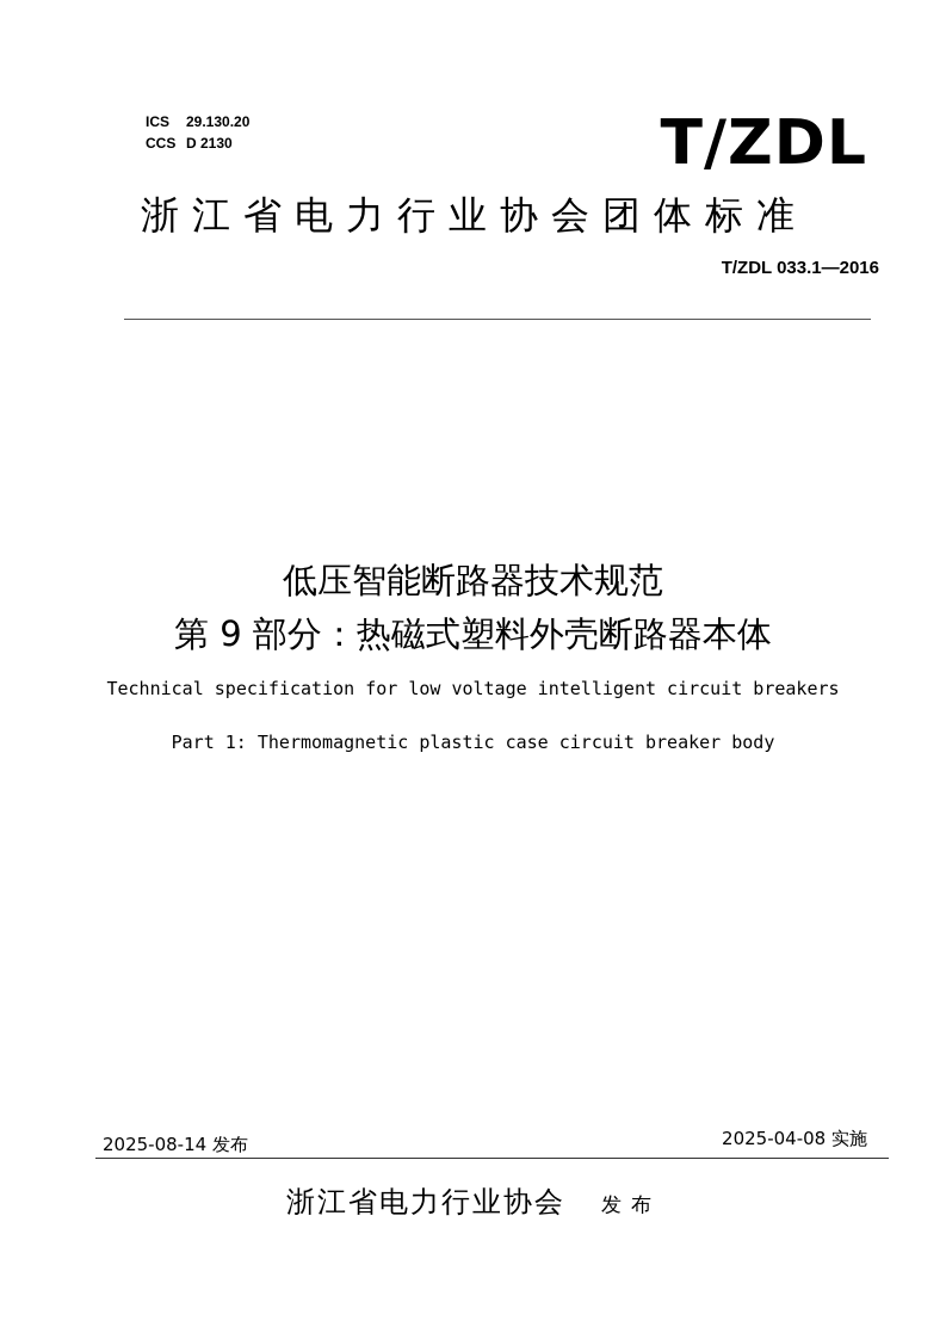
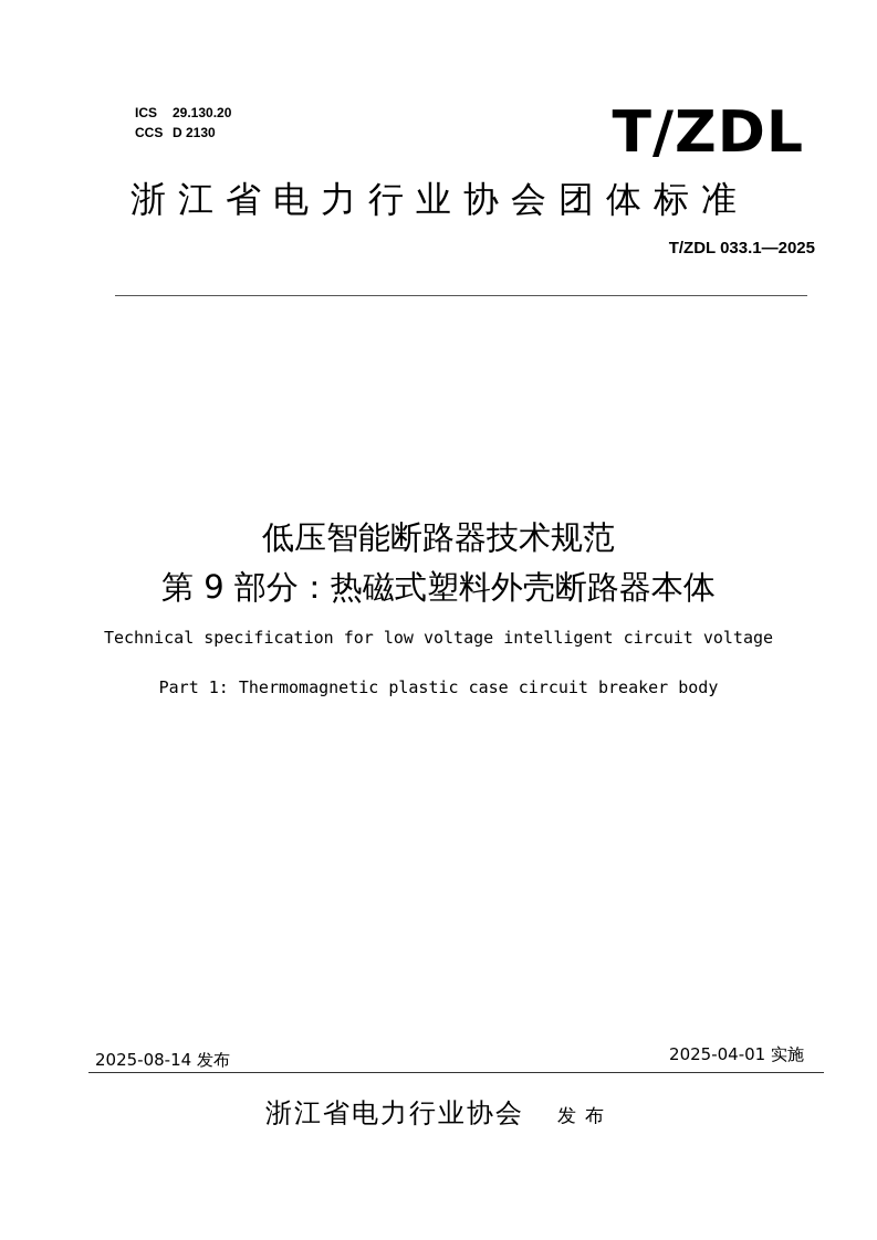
  ICS 29.130.20
  CCS D 2130
  T/ZDL
  浙江省电力行业协会团体标准
- T/ZDL 033.1—2016
+ T/ZDL 033.1—2025
  低压智能断路器技术规范
  第 9 部分：热磁式塑料外壳断路器本体
- Technical specification for low voltage intelligent circuit breakers
+ Technical specification for low voltage intelligent circuit voltage
  Part 1: Thermomagnetic plastic case circuit breaker body
  2025-08-14 发布
- 2025-04-08 实施
+ 2025-04-01 实施
  浙江省电力行业协会 发布
